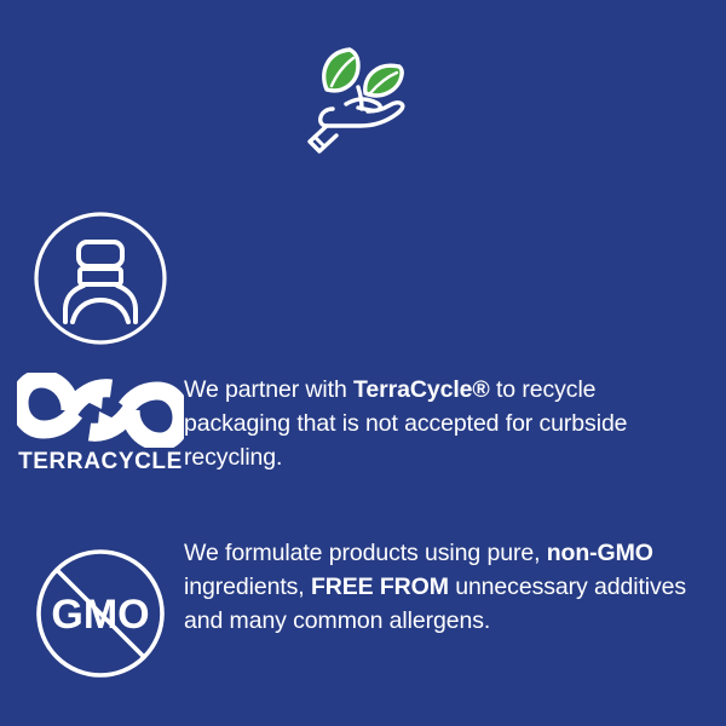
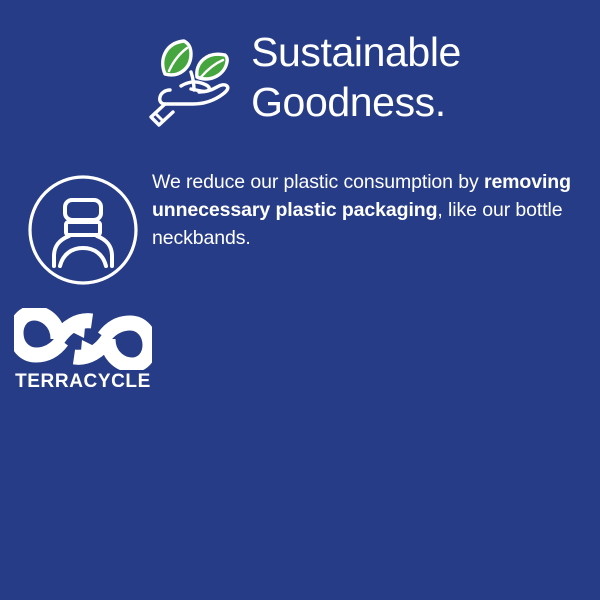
+ Sustainable
+ Goodness.
+ We reduce our plastic consumption by removing unnecessary plastic packaging, like our bottle neckbands.
  ®
  TERRACYCLE
- We partner with TerraCycle® to recycle packaging that is not accepted for curbside recycling.
- GMO
- We formulate products using pure, non-GMO ingredients, FREE FROM unnecessary additives and many common allergens.
